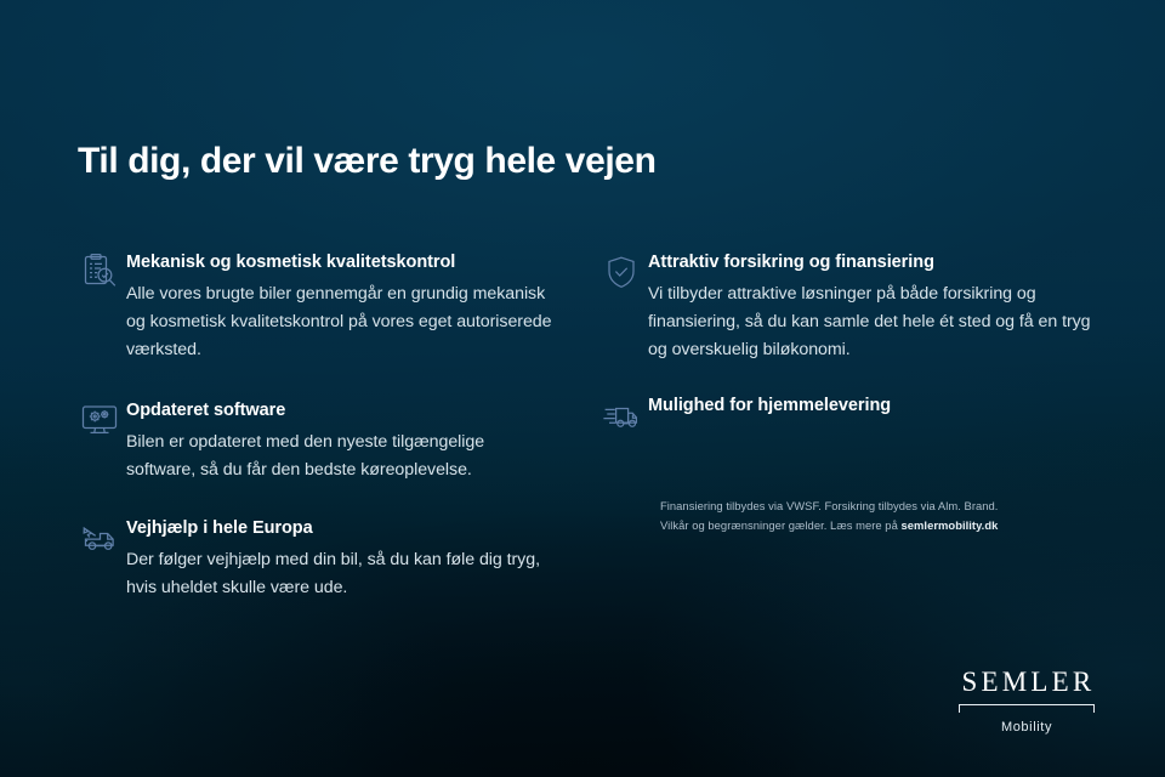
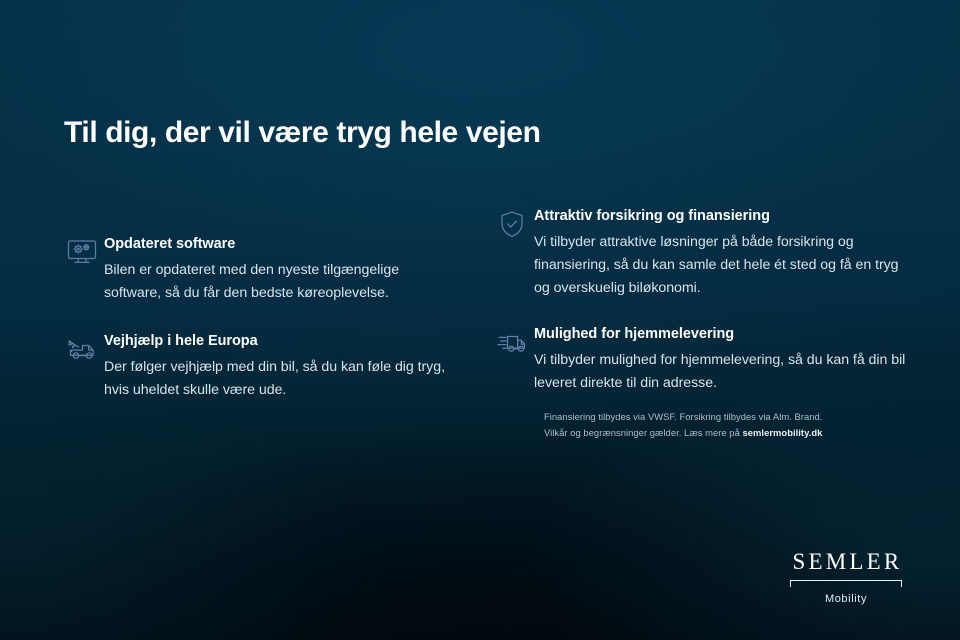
  Til dig, der vil være tryg hele vejen
- Mekanisk og kosmetisk kvalitetskontrol
- Alle vores brugte biler gennemgår en grundig mekanisk og kosmetisk kvalitetskontrol på vores eget autoriserede værksted.
  Opdateret software
  Bilen er opdateret med den nyeste tilgængelige software, så du får den bedste køreoplevelse.
  Vejhjælp i hele Europa
  Der følger vejhjælp med din bil, så du kan føle dig tryg, hvis uheldet skulle være ude.
  Attraktiv forsikring og finansiering
  Vi tilbyder attraktive løsninger på både forsikring og finansiering, så du kan samle det hele ét sted og få en tryg og overskuelig biløkonomi.
  Mulighed for hjemmelevering
+ Vi tilbyder mulighed for hjemmelevering, så du kan få din bil leveret direkte til din adresse.
  Finansiering tilbydes via VWSF. Forsikring tilbydes via Alm. Brand.
  Vilkår og begrænsninger gælder. Læs mere på semlermobility.dk
  SEMLER
  Mobility
